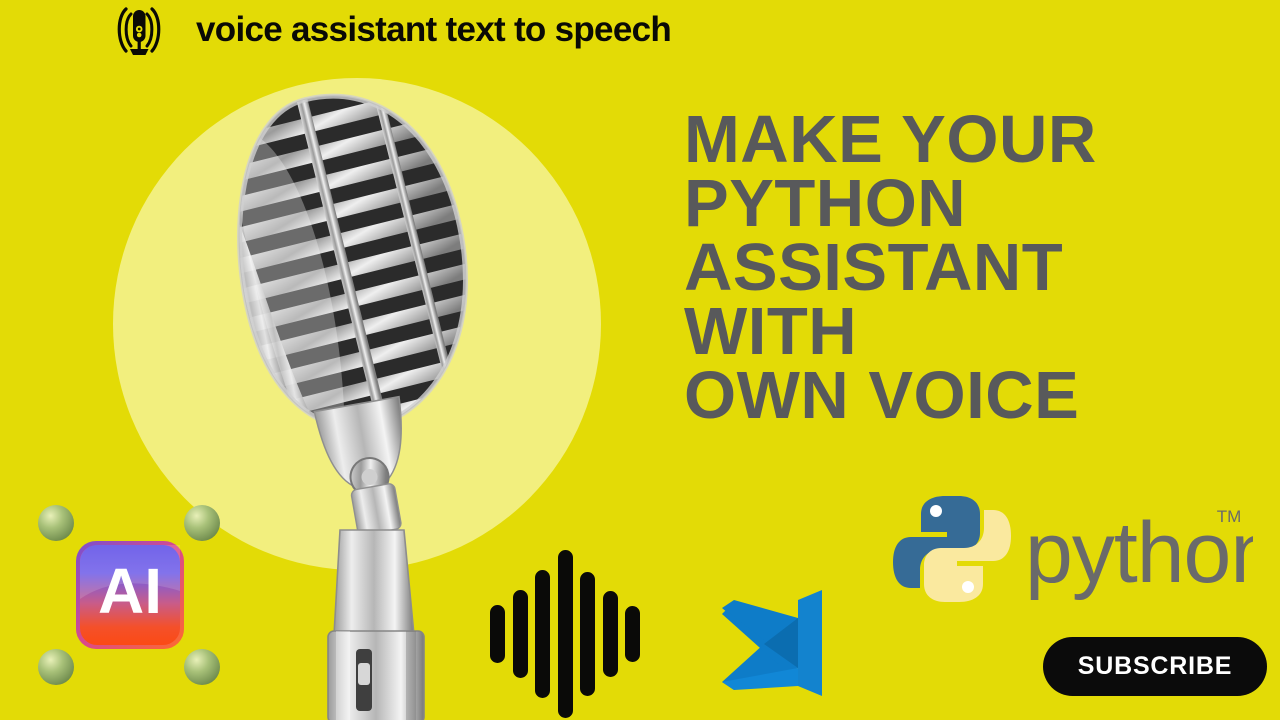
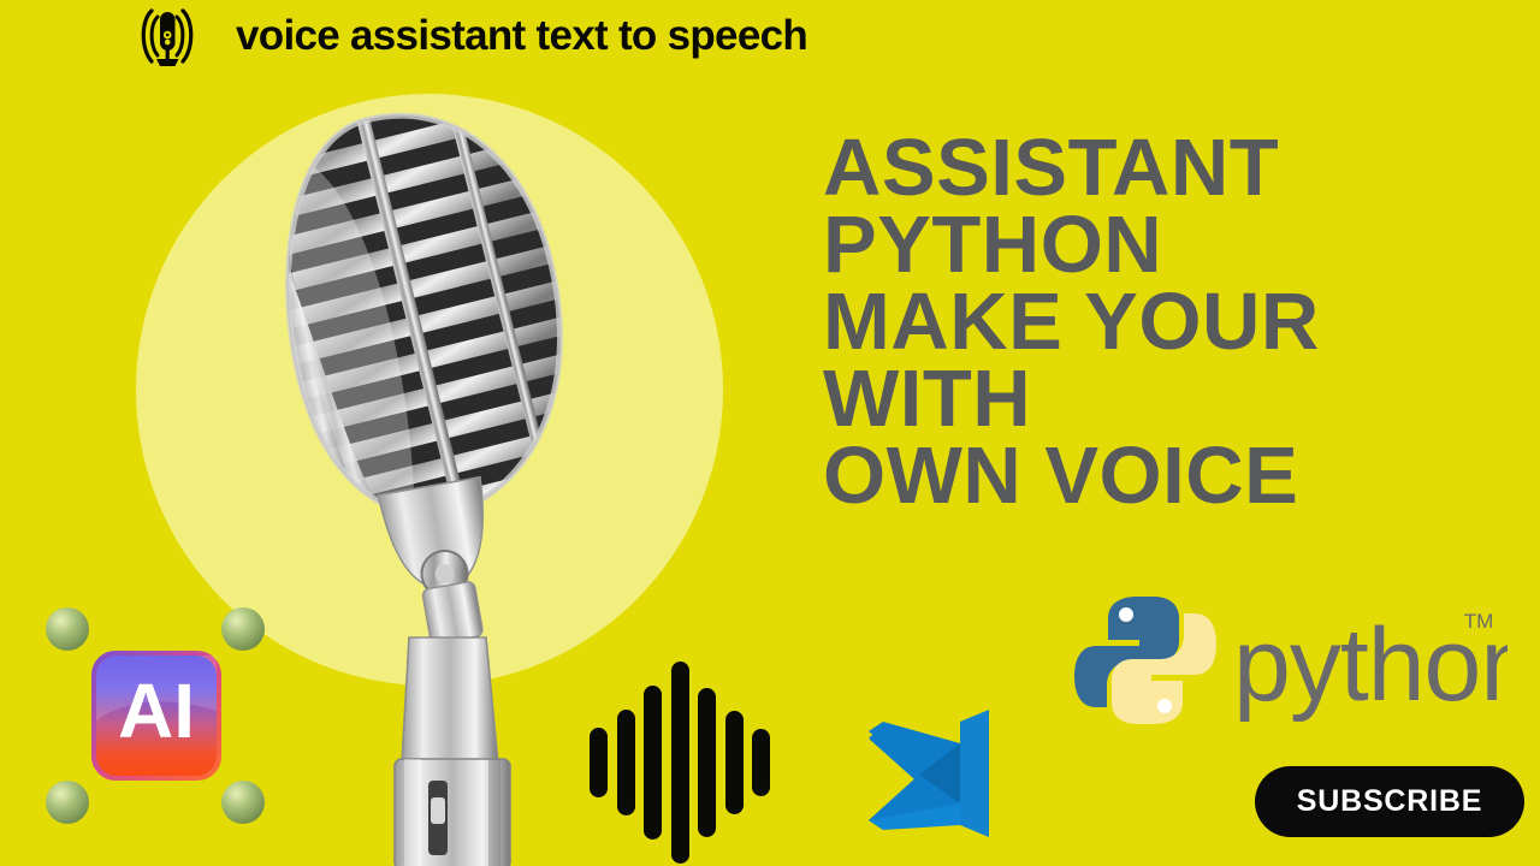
  voice assistant text to speech
- MAKE YOUR
+ ASSISTANT
  PYTHON
- ASSISTANT
+ MAKE YOUR
  WITH
  OWN VOICE
  AI
  pytho
  TM
  SUBSCRIBE
